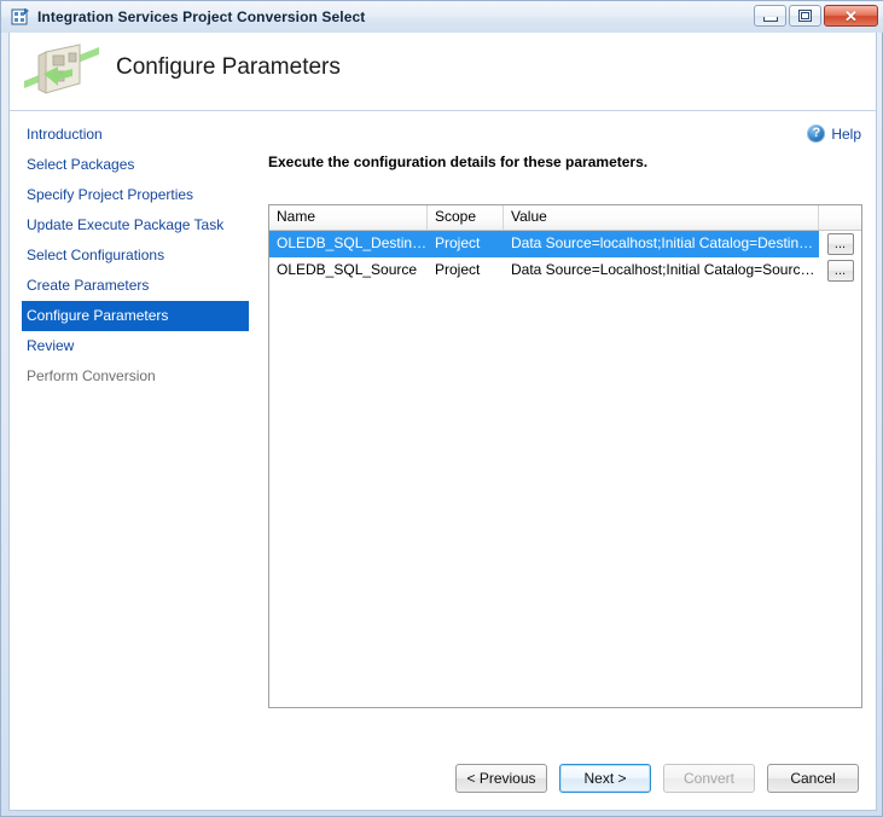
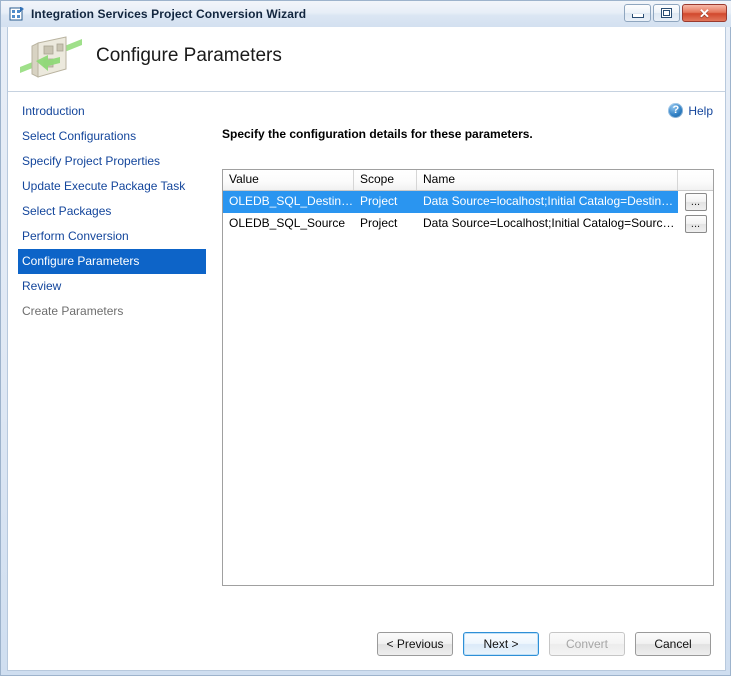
- Integration Services Project Conversion Select
+ Integration Services Project Conversion Wizard
  ✕
  Configure Parameters
  ?
  Help
  Introduction
- Select Packages
+ Select Configurations
  Specify Project Properties
  Update Execute Package Task
- Select Configurations
+ Select Packages
- Create Parameters
+ Perform Conversion
  Configure Parameters
  Review
- Perform Conversion
+ Create Parameters
- Execute the configuration details for these parameters.
+ Specify the configuration details for these parameters.
- Name
+ Value
  Scope
- Value
+ Name
  OLEDB_SQL_Destinati
  Project
  Data Source=localhost;Initial Catalog=Destinati
  ...
  OLEDB_SQL_Source
  Project
  Data Source=Localhost;Initial Catalog=Source;P
  ...
  < Previous
  Next >
  Convert
  Cancel
